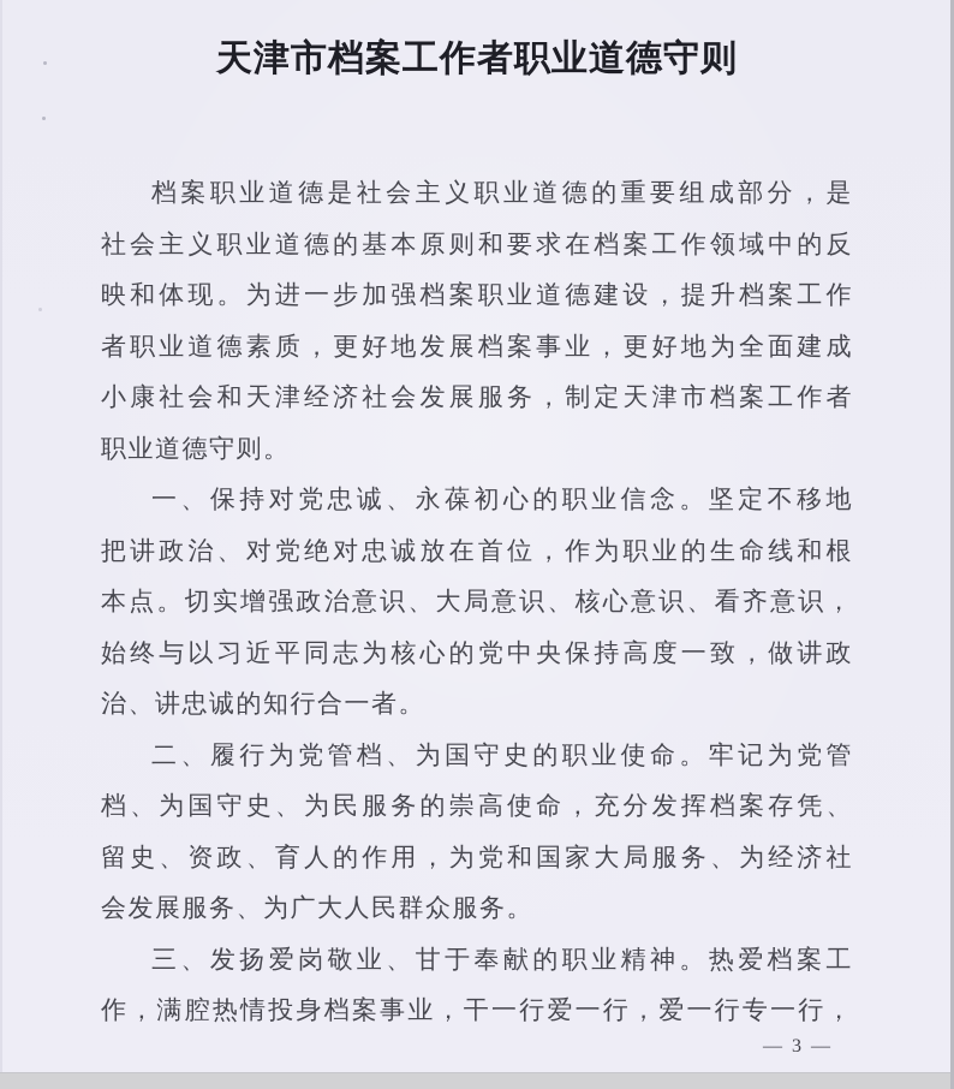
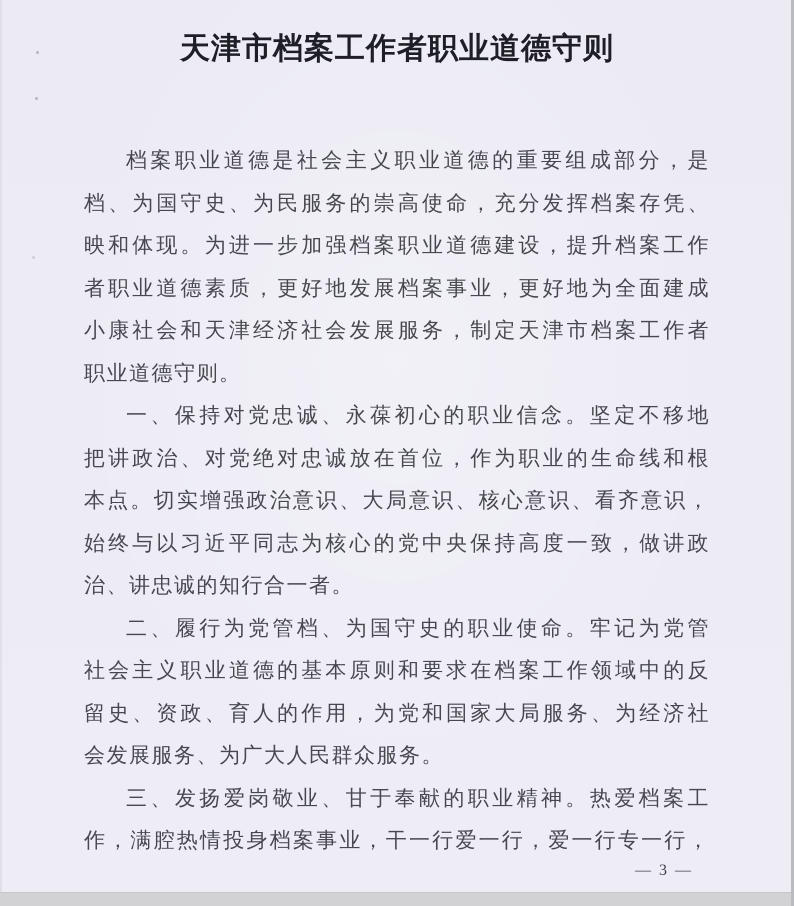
  天津市档案工作者职业道德守则
  档案职业道德是社会主义职业道德的重要组成部分，是
- 社会主义职业道德的基本原则和要求在档案工作领域中的反
+ 档、为国守史、为民服务的崇高使命，充分发挥档案存凭、
  映和体现。为进一步加强档案职业道德建设，提升档案工作
  者职业道德素质，更好地发展档案事业，更好地为全面建成
  小康社会和天津经济社会发展服务，制定天津市档案工作者
  职业道德守则。
  一、保持对党忠诚、永葆初心的职业信念。坚定不移地
  把讲政治、对党绝对忠诚放在首位，作为职业的生命线和根
  本点。切实增强政治意识、大局意识、核心意识、看齐意识，
  始终与以习近平同志为核心的党中央保持高度一致，做讲政
  治、讲忠诚的知行合一者。
  二、履行为党管档、为国守史的职业使命。牢记为党管
- 档、为国守史、为民服务的崇高使命，充分发挥档案存凭、
+ 社会主义职业道德的基本原则和要求在档案工作领域中的反
  留史、资政、育人的作用，为党和国家大局服务、为经济社
  会发展服务、为广大人民群众服务。
  三、发扬爱岗敬业、甘于奉献的职业精神。热爱档案工
  作，满腔热情投身档案事业，干一行爱一行，爱一行专一行，
  — 3 —
